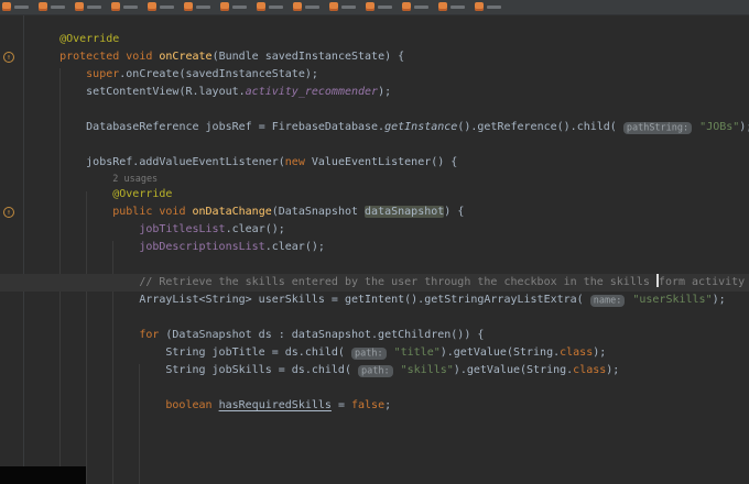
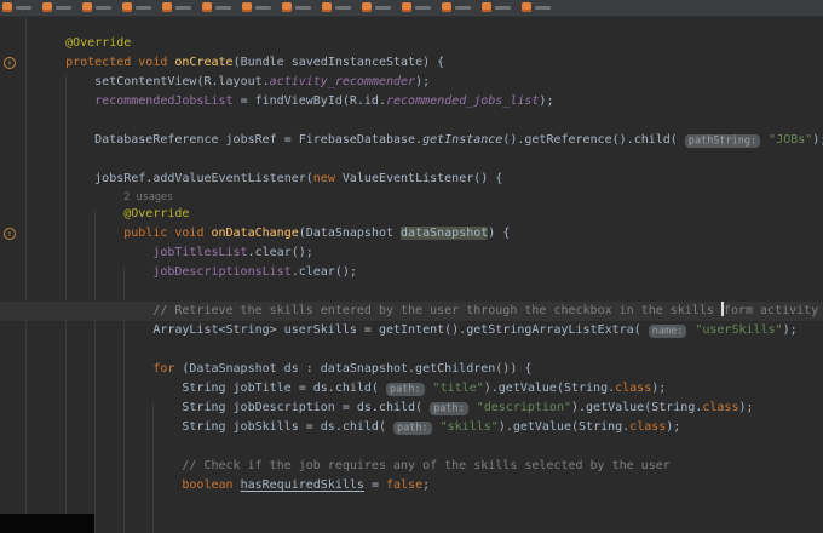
  @Override
  ↑
  protected void onCreate(Bundle savedInstanceState) {
- super.onCreate(savedInstanceState);
  setContentView(R.layout.activity_recommender);
+ recommendedJobsList = findViewById(R.id.recommended_jobs_list);
  DatabaseReference jobsRef = FirebaseDatabase.getInstance().getReference().child( pathString: "JOBs")
  jobsRef.addValueEventListener(new ValueEventListener() {
  2 usages
  @Override
  ↑
  public void onDataChange(DataSnapshot dataSnapshot) {
  jobTitlesList.clear();
  jobDescriptionsList.clear();
  // Retrieve the skills entered by the user through the checkbox in the skills form activity
  ArrayList<String> userSkills = getIntent().getStringArrayListExtra( name: "userSkills");
  for (DataSnapshot ds : dataSnapshot.getChildren()) {
  String jobTitle = ds.child( path: "title").getValue(String.class);
+ String jobDescription = ds.child( path: "description").getValue(String.class);
  String jobSkills = ds.child( path: "skills").getValue(String.class);
+ // Check if the job requires any of the skills selected by the user
  boolean hasRequiredSkills = false;
